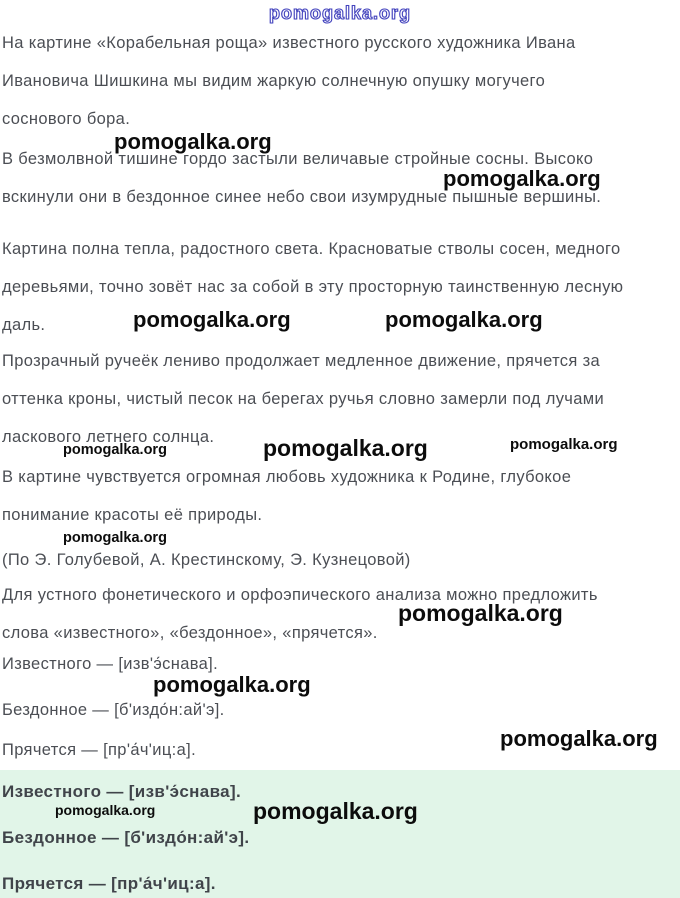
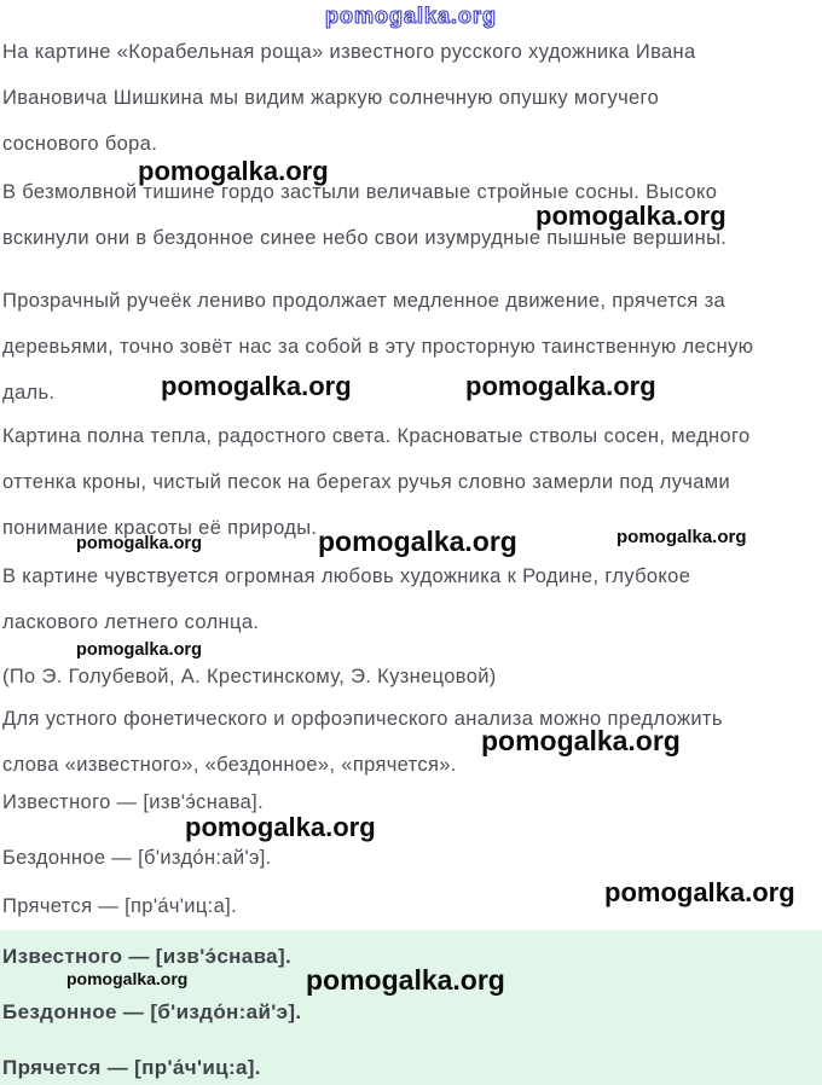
  pomogalka.org
  На картине «Корабельная роща» известного русского художника Ивана
  Ивановича Шишкина мы видим жаркую солнечную опушку могучего
  соснового бора.
  pomogalka.org
  В безмолвной тишине гордо застыли величавые стройные сосны. Высоко
  вскинули они в бездонное синее небо свои изумрудные пышные вершины.
  pomogalka.org
- Картина полна тепла, радостного света. Красноватые стволы сосен, медного
+ Прозрачный ручеёк лениво продолжает медленное движение, прячется за
  деревьями, точно зовёт нас за собой в эту просторную таинственную лесную
  даль.
  pomogalka.org
  pomogalka.org
- Прозрачный ручеёк лениво продолжает медленное движение, прячется за
+ Картина полна тепла, радостного света. Красноватые стволы сосен, медного
  оттенка кроны, чистый песок на берегах ручья словно замерли под лучами
- ласкового летнего солнца.
+ понимание красоты её природы.
  pomogalka.org
  pomogalka.org
  pomogalka.org
  В картине чувствуется огромная любовь художника к Родине, глубокое
- понимание красоты её природы.
+ ласкового летнего солнца.
  pomogalka.org
  (По Э. Голубевой, А. Крестинскому, Э. Кузнецовой)
  Для устного фонетического и орфоэпического анализа можно предложить
  слова «известного», «бездонное», «прячется».
  pomogalka.org
  Известного — [изв'э́снава].
  pomogalka.org
  Бездонное — [б'издо́н:ай'э].
  pomogalka.org
  Прячется — [пр'а́ч'иц:а].
  Известного — [изв'э́снава].
  Бездонное — [б'издо́н:ай'э].
  Прячется — [пр'а́ч'иц:а].
  pomogalka.org
  pomogalka.org
